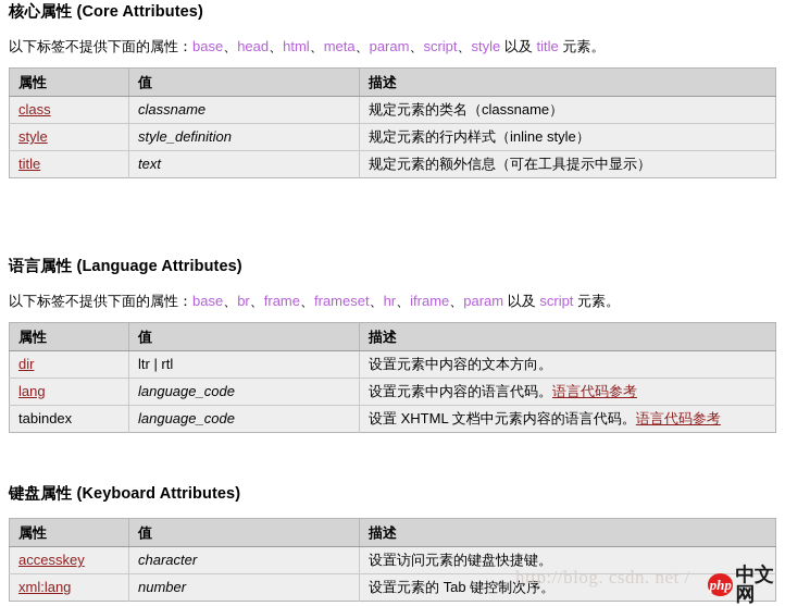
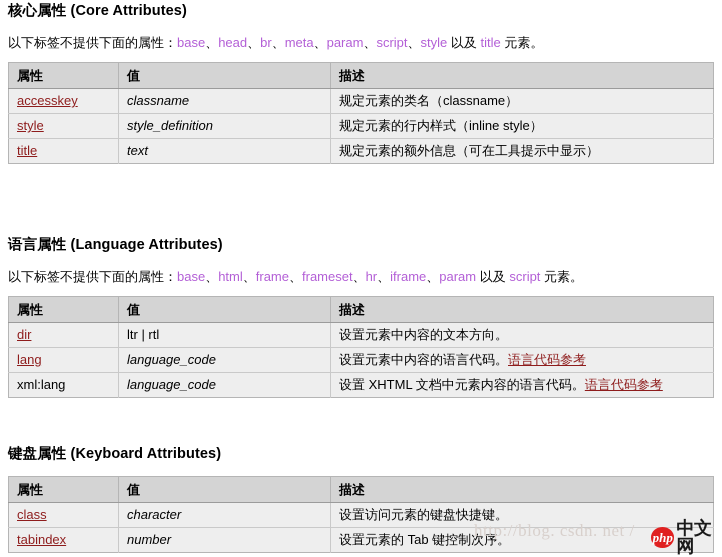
  核心属性 (Core Attributes)
- 以下标签不提供下面的属性：base、head、html、meta、param、script、style 以及 title 元素。
+ 以下标签不提供下面的属性：base、head、br、meta、param、script、style 以及 title 元素。
  属性	值	描述
- class	classname	规定元素的类名（classname）
+ accesskey	classname	规定元素的类名（classname）
  style	style_definition	规定元素的行内样式（inline style）
  title	text	规定元素的额外信息（可在工具提示中显示）
  语言属性 (Language Attributes)
- 以下标签不提供下面的属性：base、br、frame、frameset、hr、iframe、param 以及 script 元素。
+ 以下标签不提供下面的属性：base、html、frame、frameset、hr、iframe、param 以及 script 元素。
  属性	值	描述
  dir	ltr | rtl	设置元素中内容的文本方向。
  lang	language_code	设置元素中内容的语言代码。语言代码参考
- tabindex	language_code	设置 XHTML 文档中元素内容的语言代码。语言代码参考
+ xml:lang	language_code	设置 XHTML 文档中元素内容的语言代码。语言代码参考
  键盘属性 (Keyboard Attributes)
  属性	值	描述
- accesskey	character	设置访问元素的键盘快捷键。
+ class	character	设置访问元素的键盘快捷键。
- xml:lang	number	设置元素的 Tab 键控制次序。
+ tabindex	number	设置元素的 Tab 键控制次序。
  http://blog. csdn. net /
  php
  中文网
